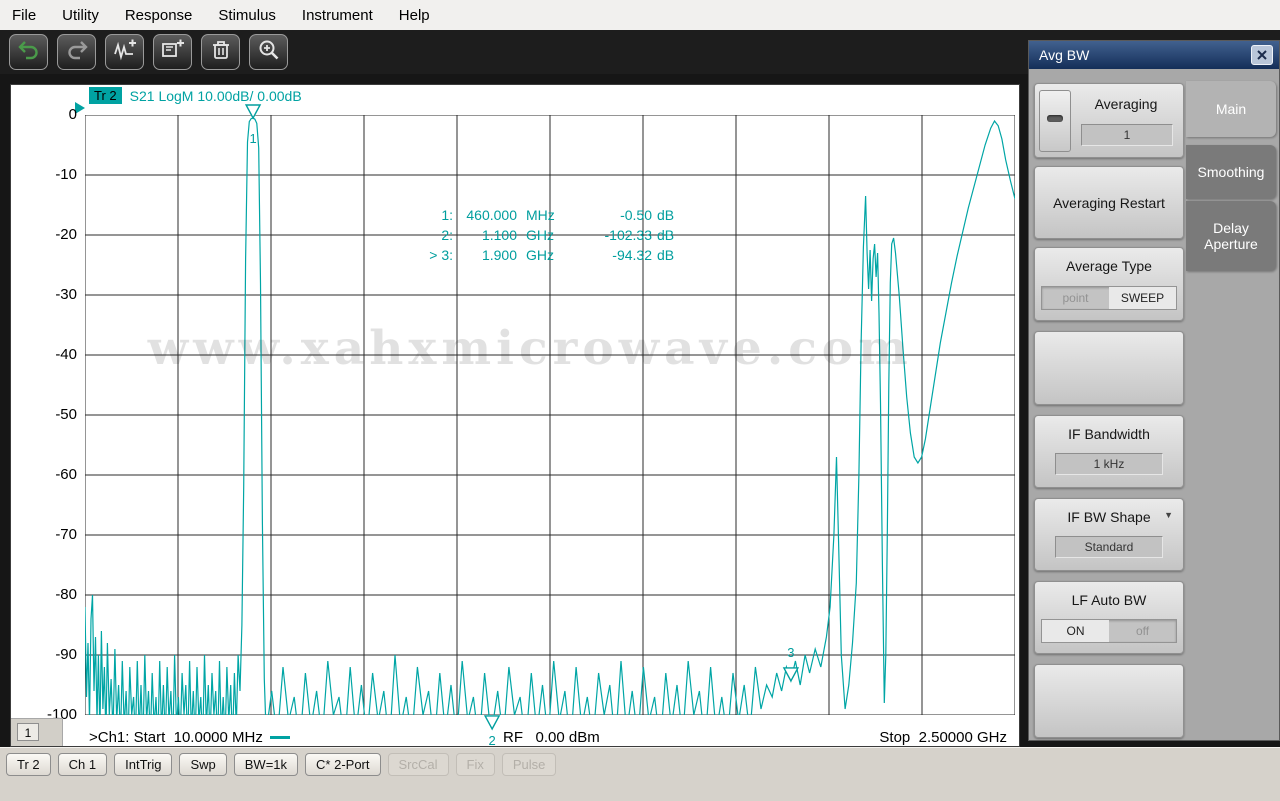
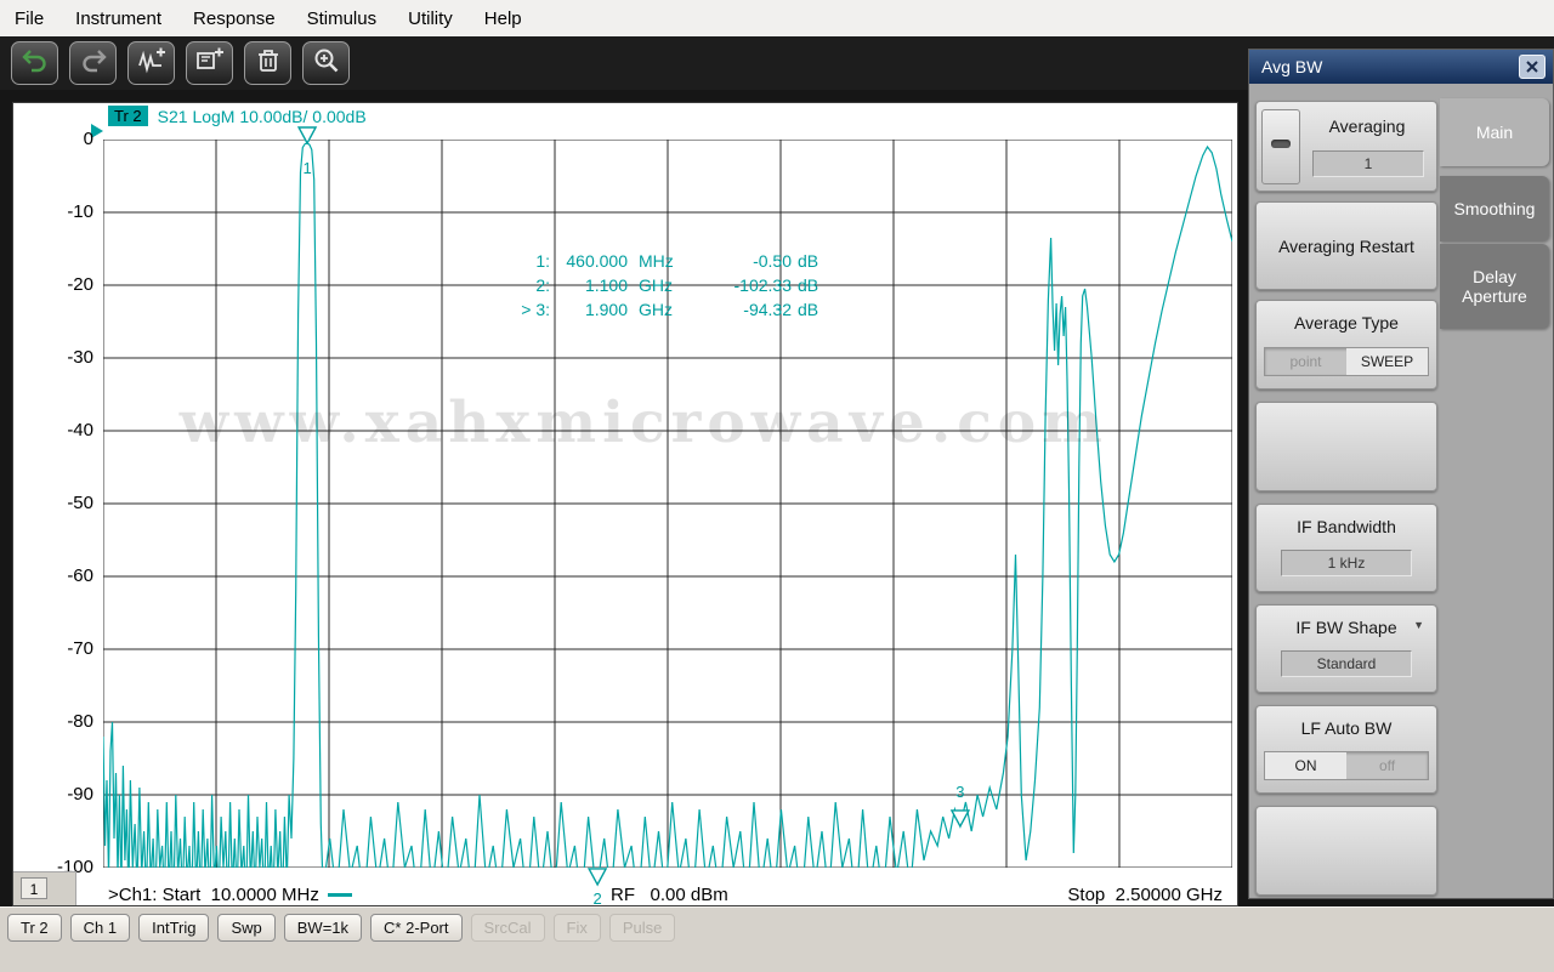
  File
- Utility
+ Instrument
  Response
  Stimulus
- Instrument
+ Utility
  Help
  Tr 2
  S21 LogM 10.00dB/ 0.00dB
  1
  2
  3
  0
  -10
  -20
  -30
  -40
  -50
  -60
  -70
  -80
  -90
  -100
  www.xahxmicrowave.com
  1:
  460.000
  MHz
  -0.50
  dB
  2:
  1.100
  GHz
  -102.33
  dB
  > 3:
  1.900
  GHz
  -94.32
  dB
  >Ch1: Start 10.0000 MHz
  RF 0.00 dBm
  Stop 2.50000 GHz
  1
  Avg BW
  Averaging
  1
  Averaging Restart
  Average Type
  point
  SWEEP
  IF Bandwidth
  1 kHz
  IF BW Shape
  ▼
  Standard
  LF Auto BW
  ON
  off
  Main
  Smoothing
  Delay Aperture
  Tr 2
  Ch 1
  IntTrig
  Swp
  BW=1k
  C* 2-Port
  SrcCal
  Fix
  Pulse
